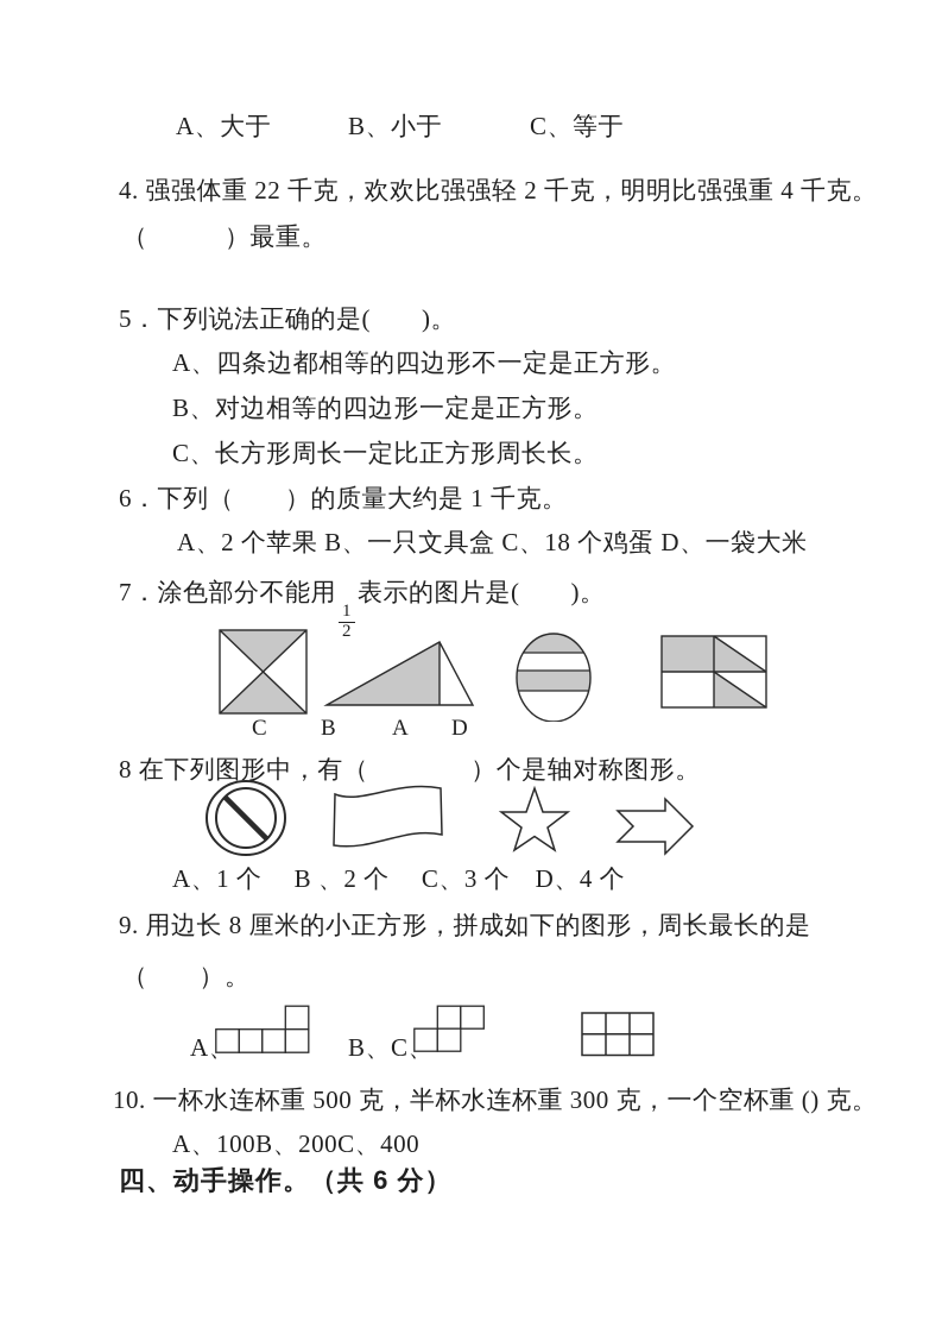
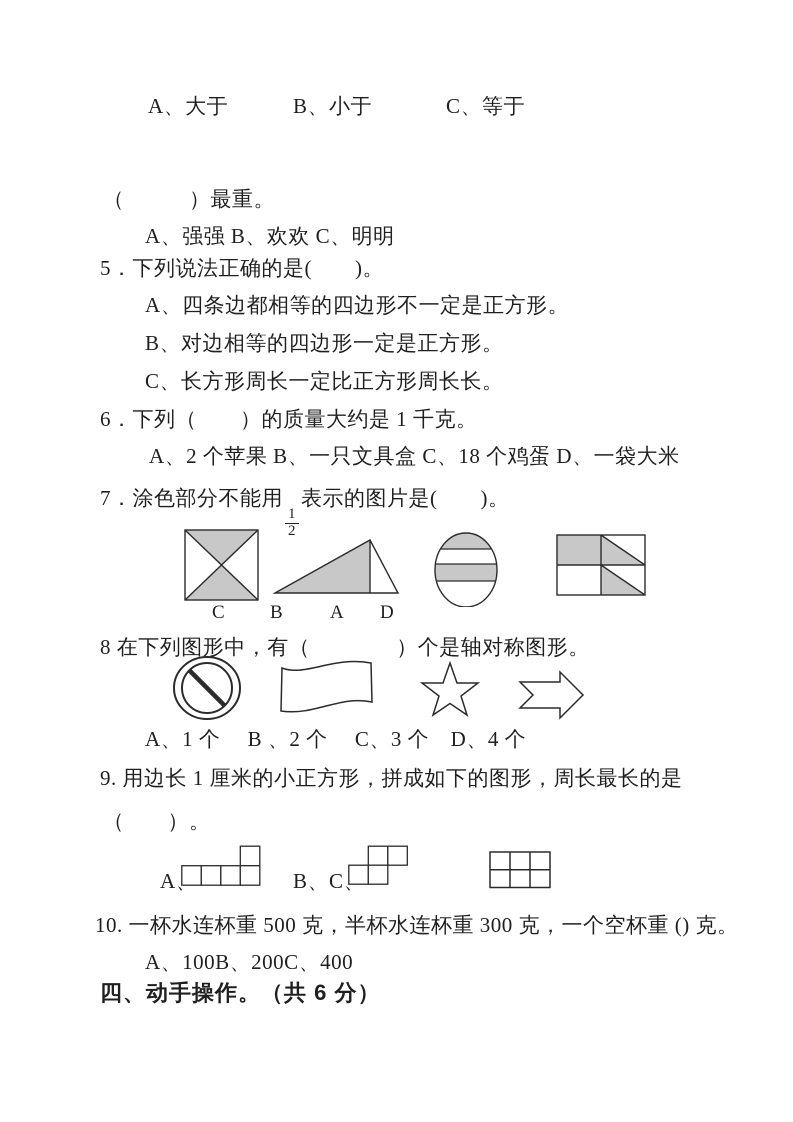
  A、大于
  B、小于
  C、等于
- 4. 强强体重 22 千克，欢欢比强强轻 2 千克，明明比强强重 4 千克。
  （ ）最重。
+ A、强强 B、欢欢 C、明明
  5．下列说法正确的是( )。
  A、四条边都相等的四边形不一定是正方形。
  B、对边相等的四边形一定是正方形。
  C、长方形周长一定比正方形周长长。
  6．下列（ ）的质量大约是 1 千克。
  A、2 个苹果 B、一只文具盒 C、18 个鸡蛋 D、一袋大米
  7．涂色部分不能用
  1
  2
  表示的图片是( )。
  C
  B
  A
  D
  8 在下列图形中，有（ ）个是轴对称图形。
  A、1 个 B 、2 个 C、3 个 D、4 个
- 9. 用边长 8 厘米的小正方形，拼成如下的图形，周长最长的是
+ 9. 用边长 1 厘米的小正方形，拼成如下的图形，周长最长的是
  （ ）。
  B、C
  10. 一杯水连杯重 500 克，半杯水连杯重 300 克，一个空杯重 () 克。
  A、100B、200C、400
  四、动手操作。（共 6 分）
